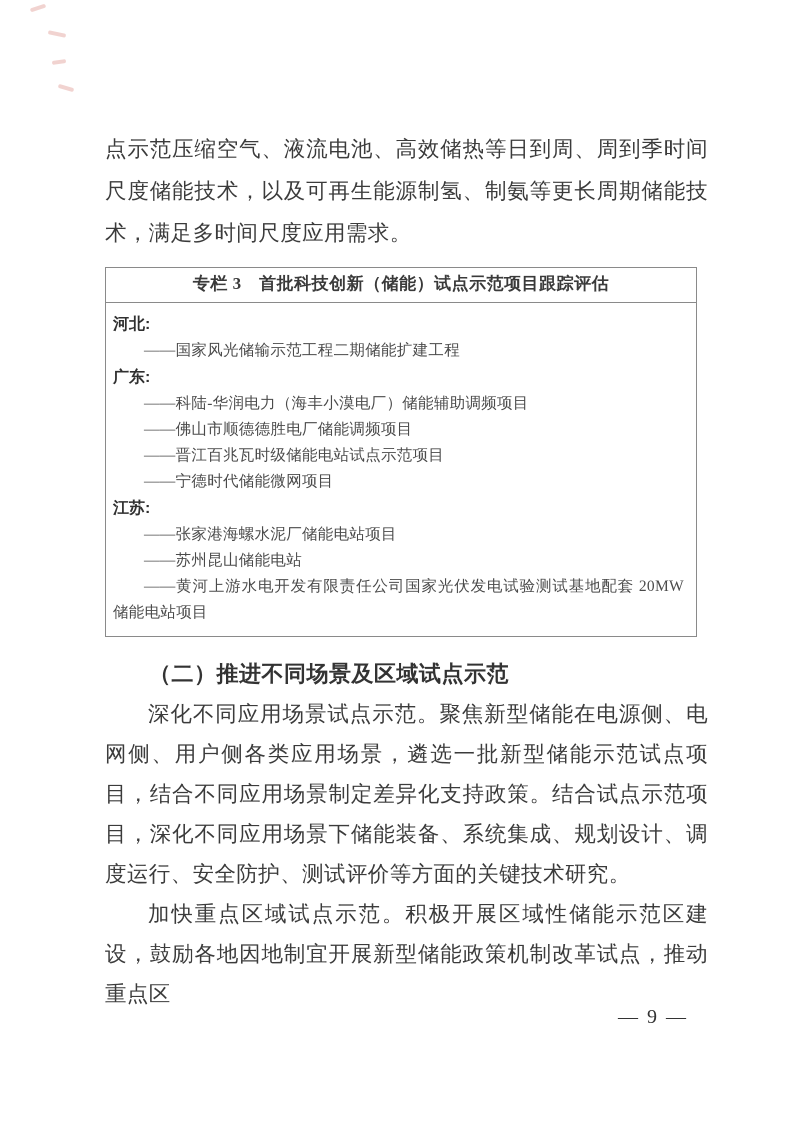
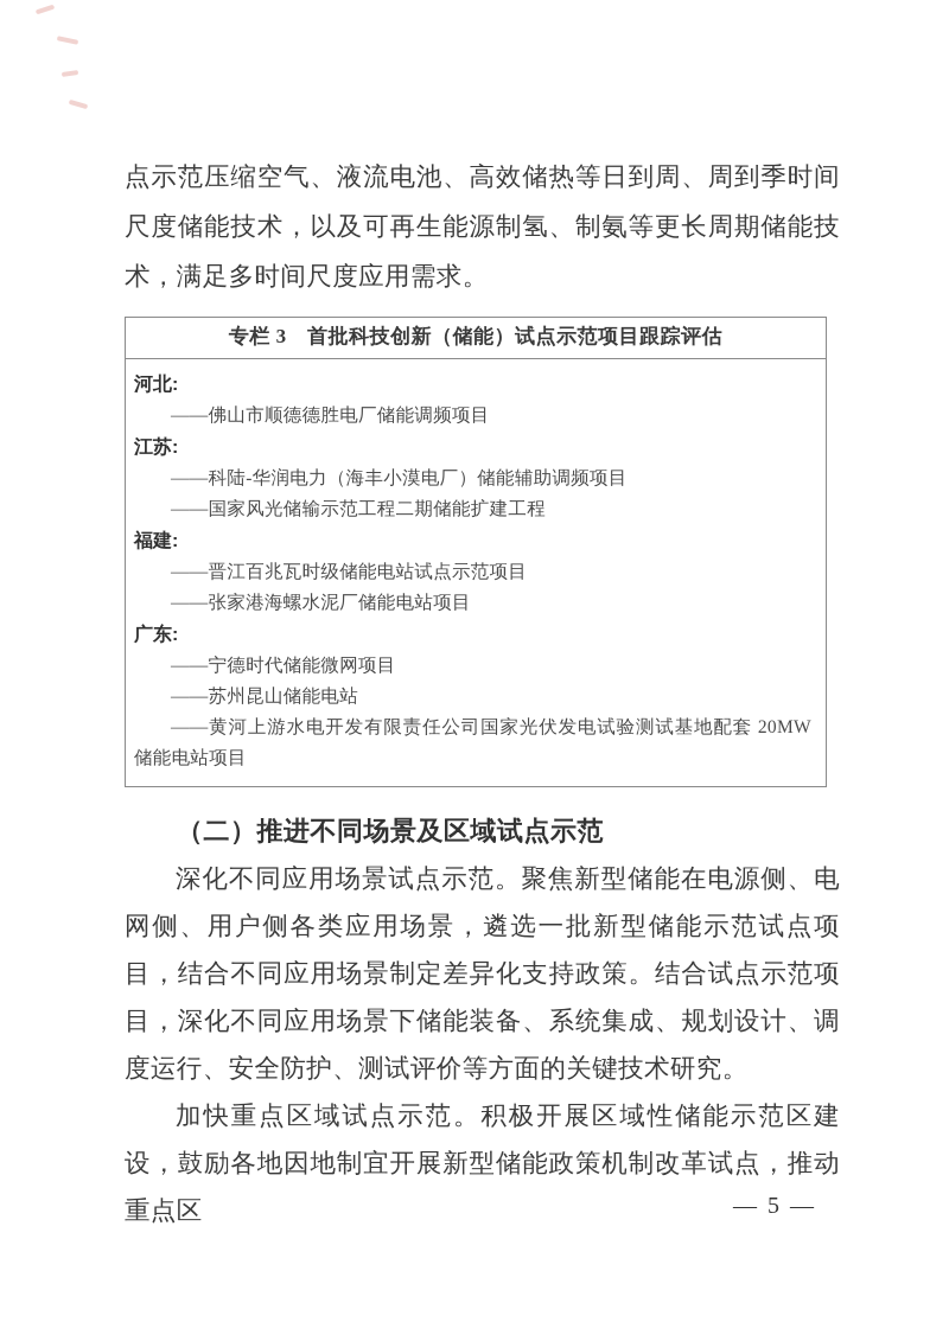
  点示范压缩空气、液流电池、高效储热等日到周、周到季时间尺度储能技术，以及可再生能源制氢、制氨等更长周期储能技术，满足多时间尺度应用需求。
  专栏 3 首批科技创新（储能）试点示范项目跟踪评估
  河北:
- ——国家风光储输示范工程二期储能扩建工程
+ ——佛山市顺德德胜电厂储能调频项目
- 广东:
+ 江苏:
  ——科陆-华润电力（海丰小漠电厂）储能辅助调频项目
- ——佛山市顺德德胜电厂储能调频项目
+ ——国家风光储输示范工程二期储能扩建工程
+ 福建:
  ——晋江百兆瓦时级储能电站试点示范项目
- ——宁德时代储能微网项目
+ ——张家港海螺水泥厂储能电站项目
- 江苏:
+ 广东:
- ——张家港海螺水泥厂储能电站项目
+ ——宁德时代储能微网项目
  ——苏州昆山储能电站
  ——黄河上游水电开发有限责任公司国家光伏发电试验测试基地配套 20MW 储能电站项目
  （二）推进不同场景及区域试点示范
  深化不同应用场景试点示范。聚焦新型储能在电源侧、电网侧、用户侧各类应用场景，遴选一批新型储能示范试点项目，结合不同应用场景制定差异化支持政策。结合试点示范项目，深化不同应用场景下储能装备、系统集成、规划设计、调度运行、安全防护、测试评价等方面的关键技术研究。
  加快重点区域试点示范。积极开展区域性储能示范区建设，鼓励各地因地制宜开展新型储能政策机制改革试点，推动重点区
- — 9 —
+ — 5 —
